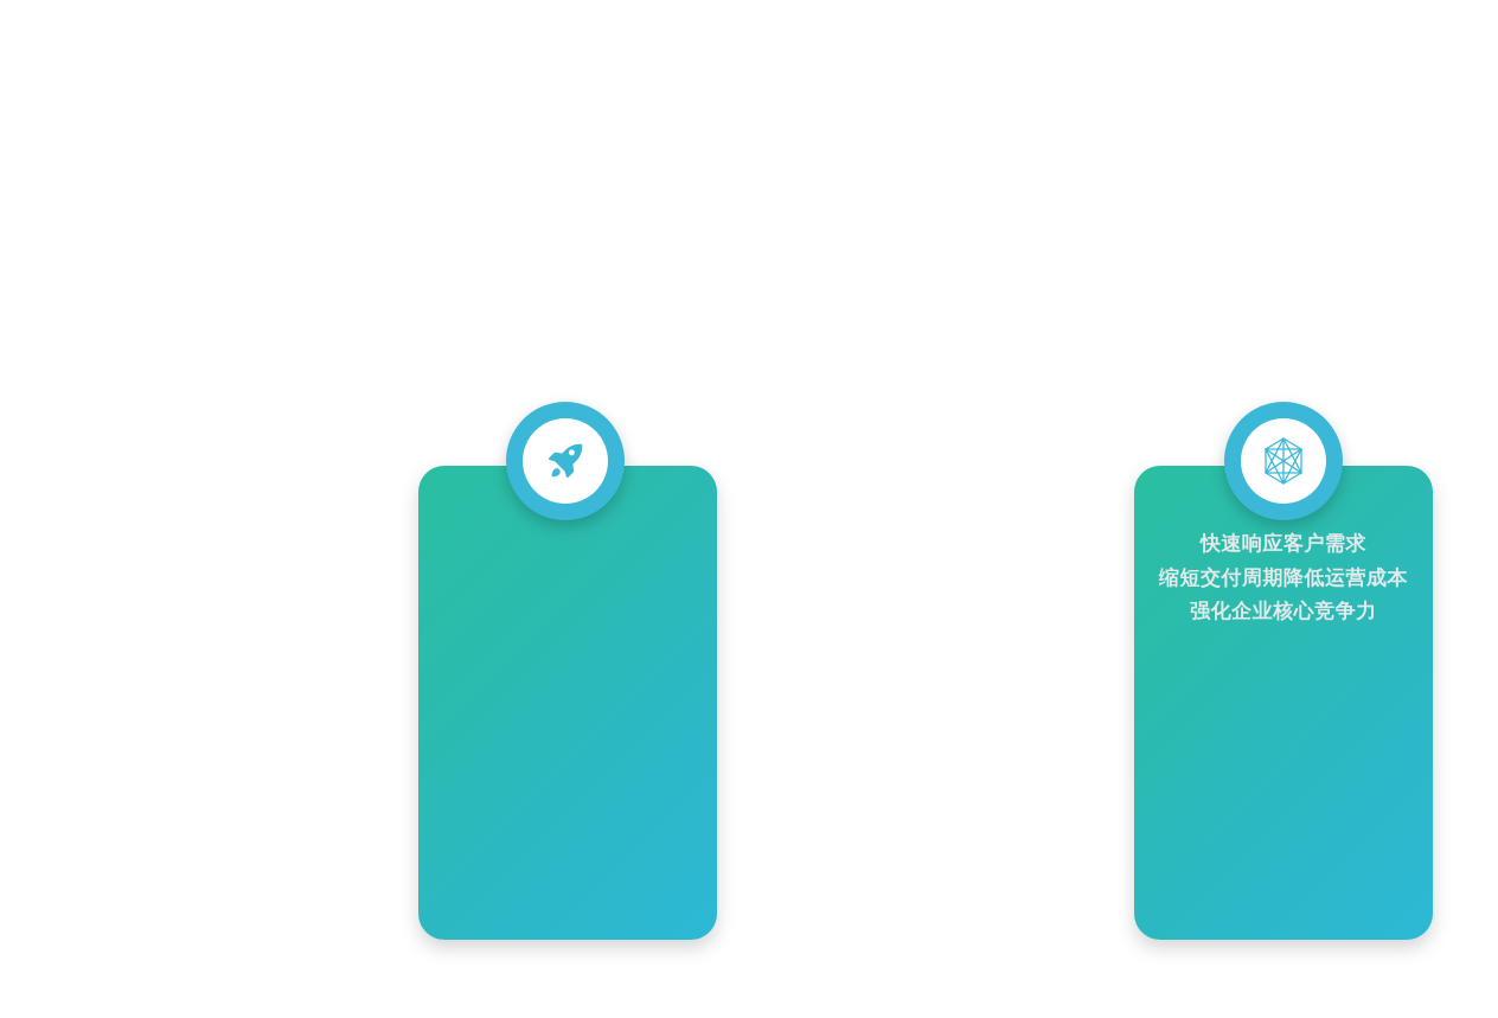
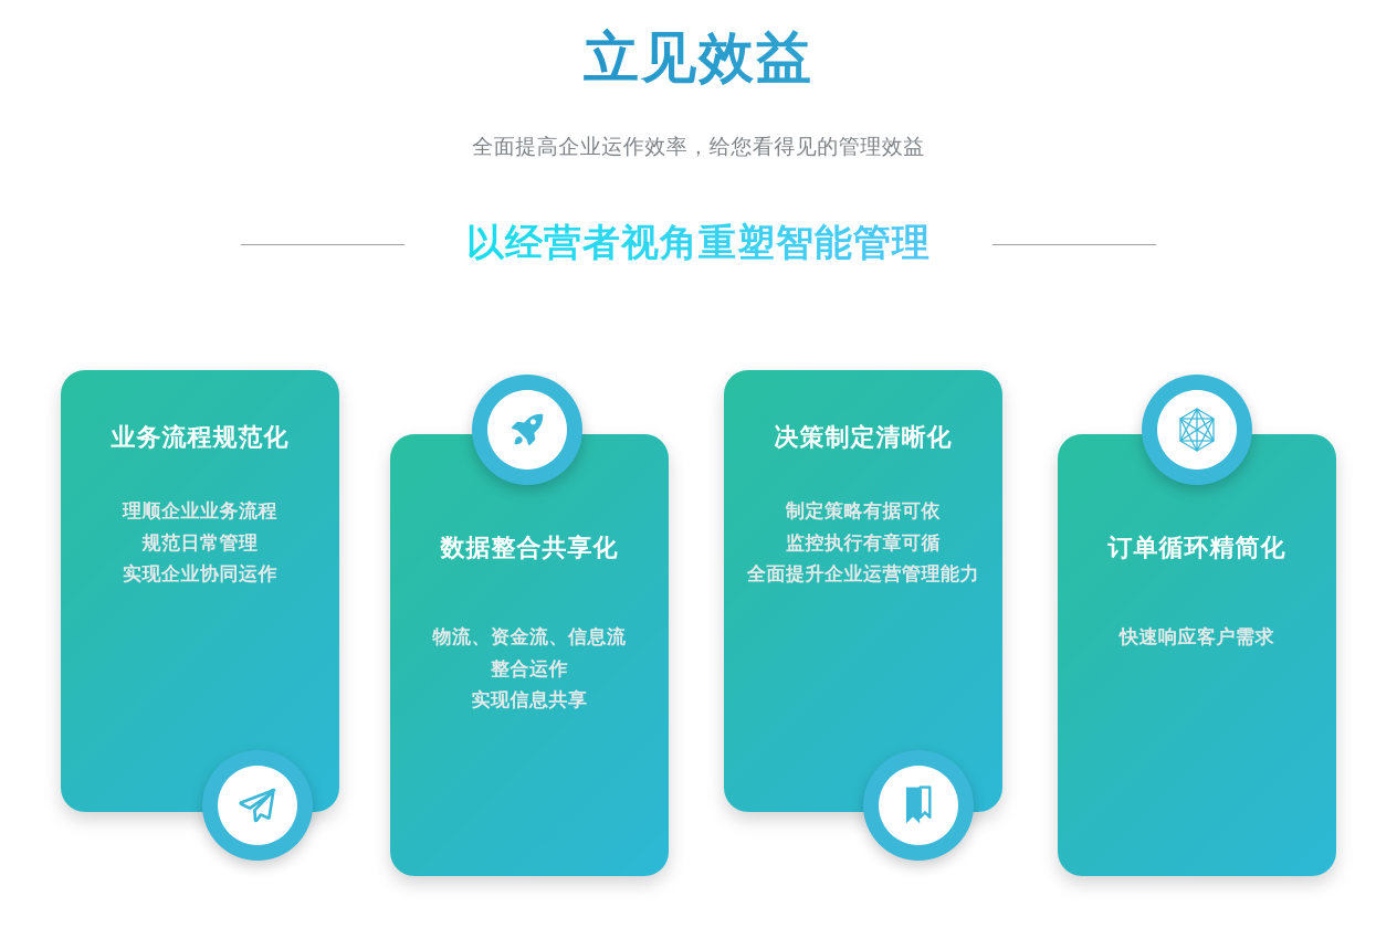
+ 立见效益
+ 全面提高企业运作效率，给您看得见的管理效益
+ 以经营者视角重塑智能管理
+ 业务流程规范化
+ 理顺企业业务流程
+ 规范日常管理
+ 实现企业协同运作
+ 数据整合共享化
+ 物流、资金流、信息流
+ 整合运作
+ 实现信息共享
+ 决策制定清晰化
+ 制定策略有据可依
+ 监控执行有章可循
+ 全面提升企业运营管理能力
+ 订单循环精简化
  快速响应客户需求
- 缩短交付周期降低运营成本
- 强化企业核心竞争力
